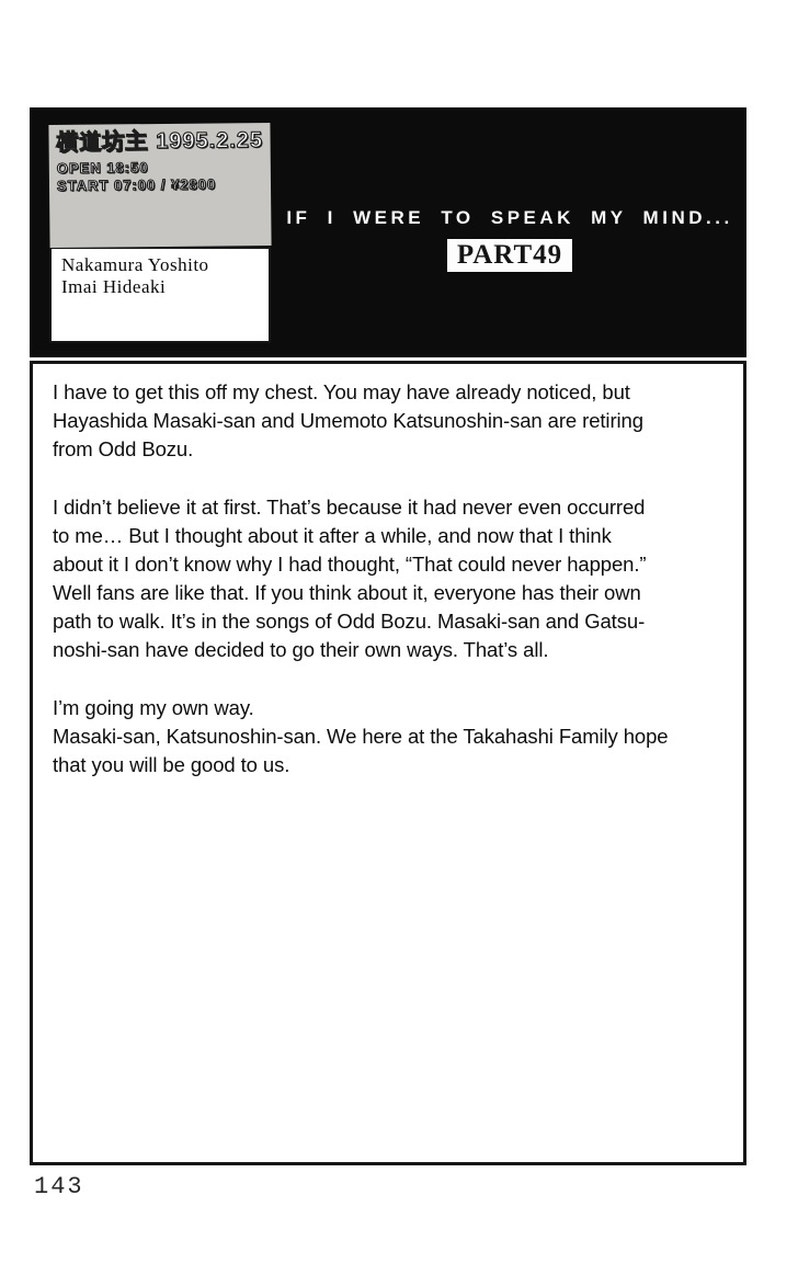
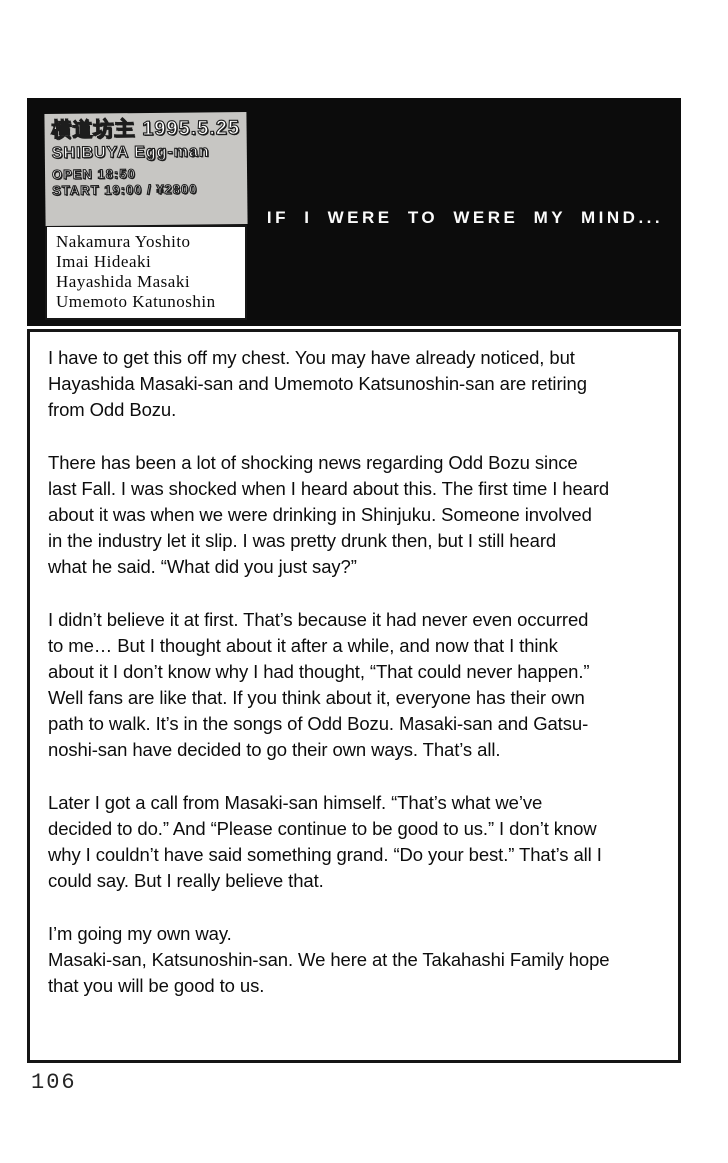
- 横道坊主 1995.2.25
+ 横道坊主 1995.5.25
+ SHIBUYA Egg-man
  OPEN 18:50
- START 07:00 / ¥2800
+ START 19:00 / ¥2800
  Nakamura Yoshito
  Imai Hideaki
+ Hayashida Masaki
+ Umemoto Katunoshin
- IF I WERE TO SPEAK MY MIND...
+ IF I WERE TO WERE MY MIND...
- PART49
  I have to get this off my chest. You may have already noticed, but
  Hayashida Masaki-san and Umemoto Katsunoshin-san are retiring
  from Odd Bozu.
+ There has been a lot of shocking news regarding Odd Bozu since
+ last Fall. I was shocked when I heard about this. The first time I heard
+ about it was when we were drinking in Shinjuku. Someone involved
+ in the industry let it slip. I was pretty drunk then, but I still heard
+ what he said. “What did you just say?”
  I didn’t believe it at first. That’s because it had never even occurred
  to me… But I thought about it after a while, and now that I think
  about it I don’t know why I had thought, “That could never happen.”
  Well fans are like that. If you think about it, everyone has their own
  path to walk. It’s in the songs of Odd Bozu. Masaki-san and Gatsu-
  noshi-san have decided to go their own ways. That’s all.
+ Later I got a call from Masaki-san himself. “That’s what we’ve
+ decided to do.” And “Please continue to be good to us.” I don’t know
+ why I couldn’t have said something grand. “Do your best.” That’s all I
+ could say. But I really believe that.
  I’m going my own way.
  Masaki-san, Katsunoshin-san. We here at the Takahashi Family hope
  that you will be good to us.
- 143
+ 106
